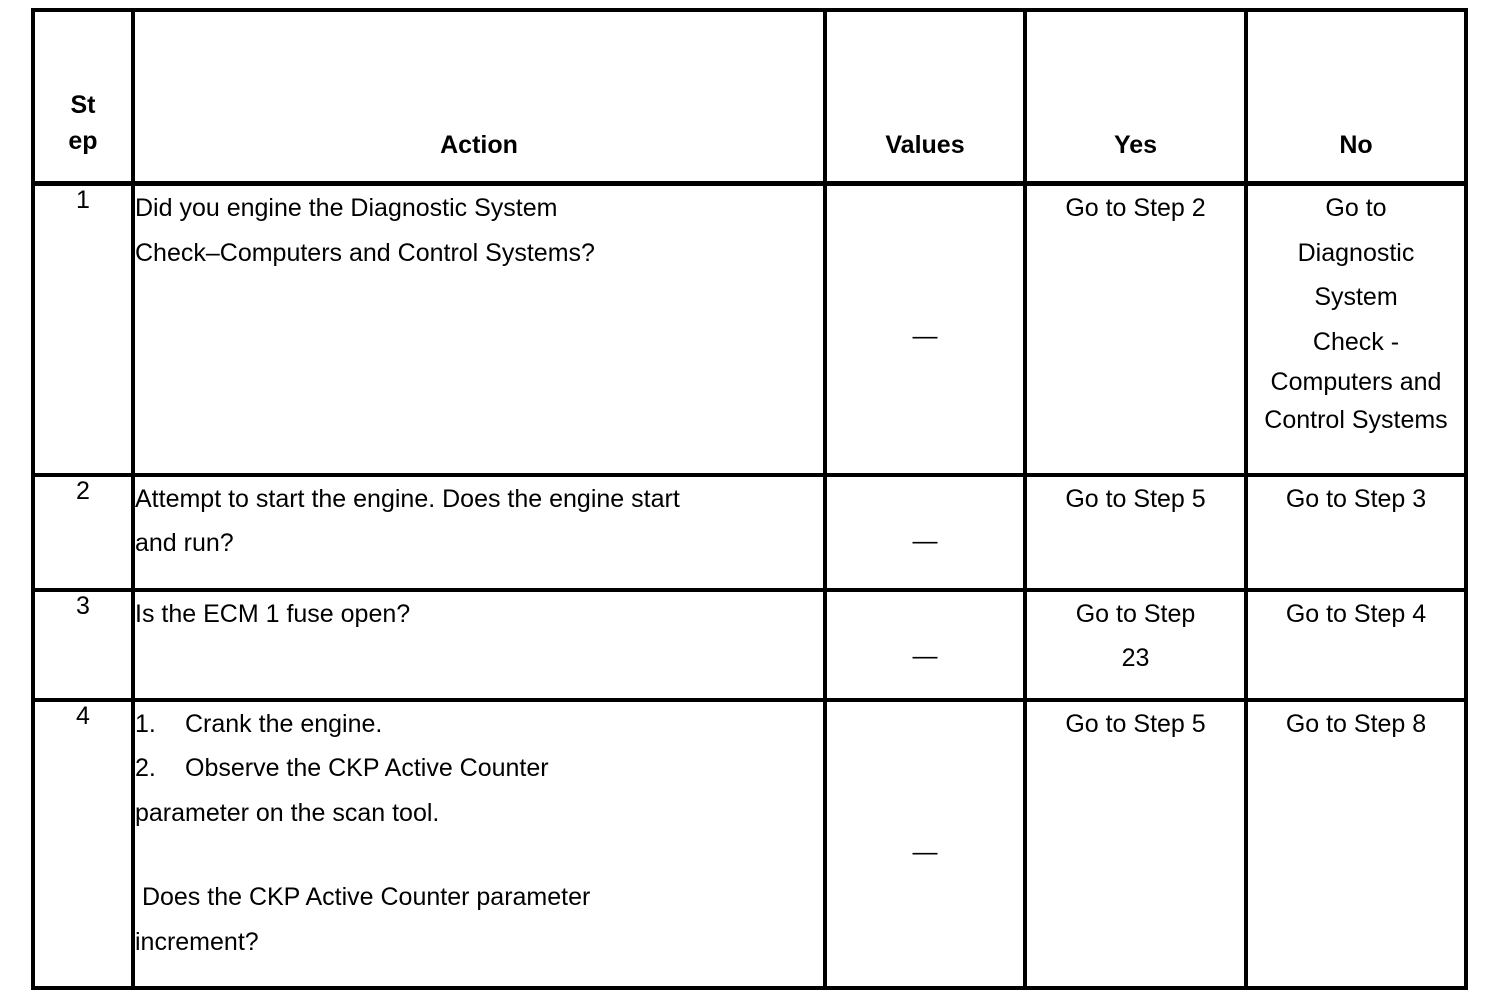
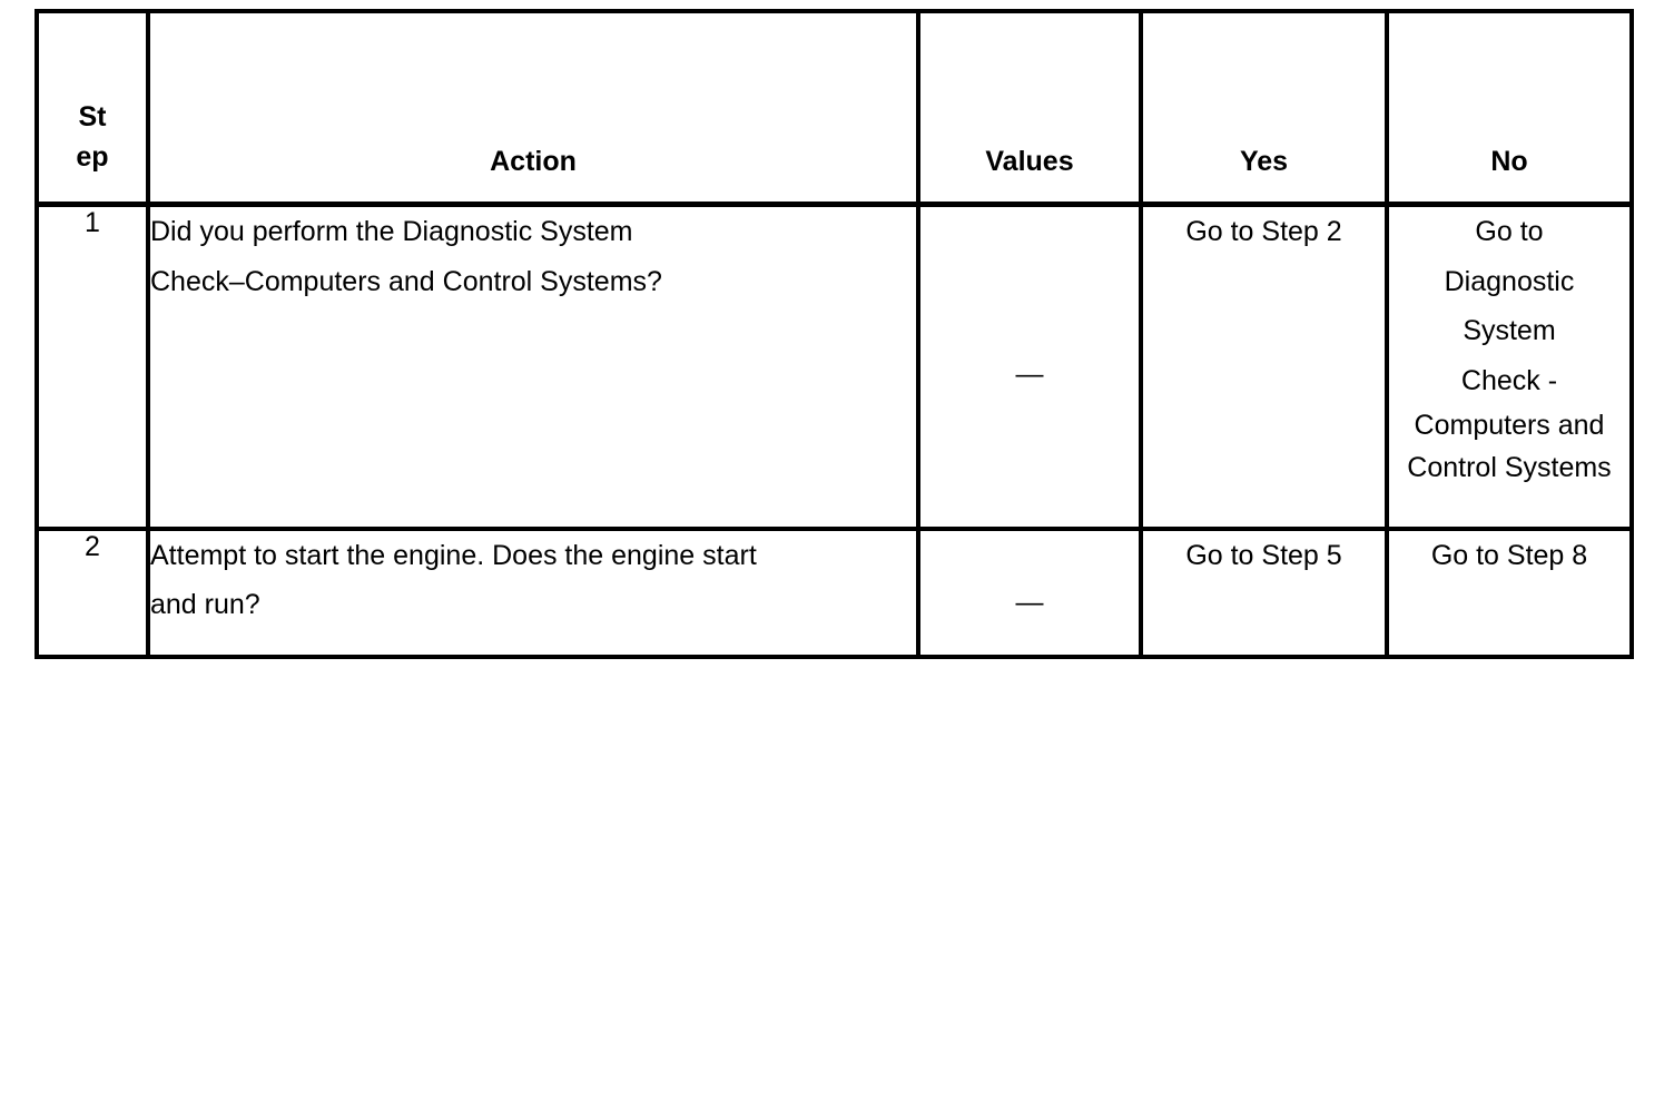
  St ep	Action	Values	Yes	No
- 1	Did you engine the Diagnostic System Check–Computers and Control Systems?	—	Go to Step 2	Go to Diagnostic System Check - Computers and Control Systems
+ 1	Did you perform the Diagnostic System Check–Computers and Control Systems?	—	Go to Step 2	Go to Diagnostic System Check - Computers and Control Systems
- 2	Attempt to start the engine. Does the engine start and run?	—	Go to Step 5	Go to Step 3
+ 2	Attempt to start the engine. Does the engine start and run?	—	Go to Step 5	Go to Step 8
- 3	Is the ECM 1 fuse open?	—	Go to Step 23	Go to Step 4
- 4	1. Crank the engine. 2. Observe the CKP Active Counter parameter on the scan tool. Does the CKP Active Counter parameter increment?	—	Go to Step 5	Go to Step 8
